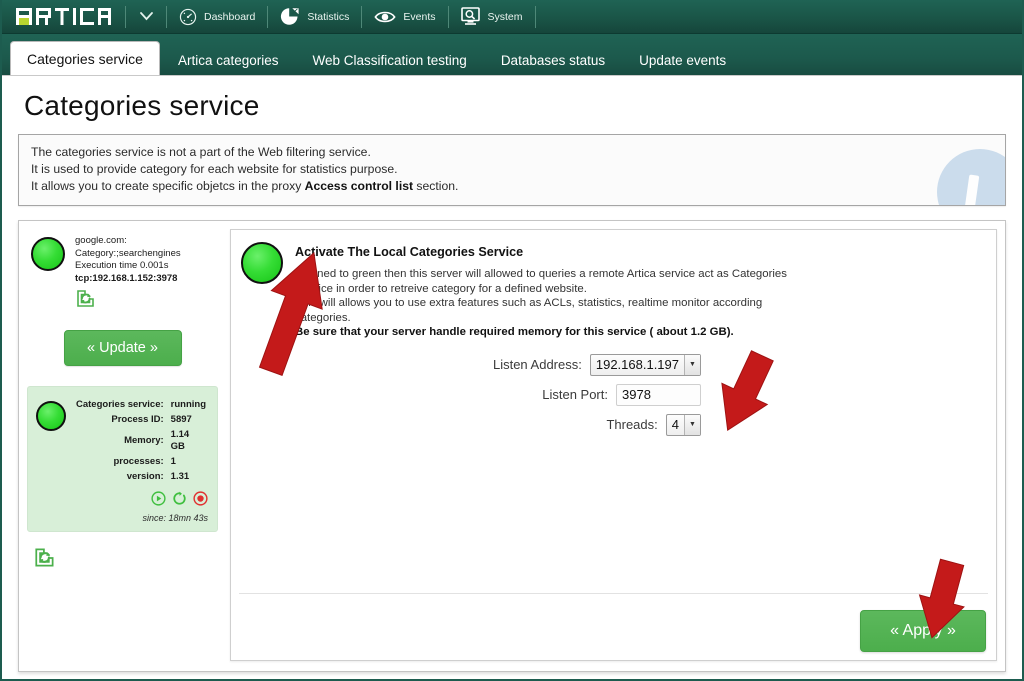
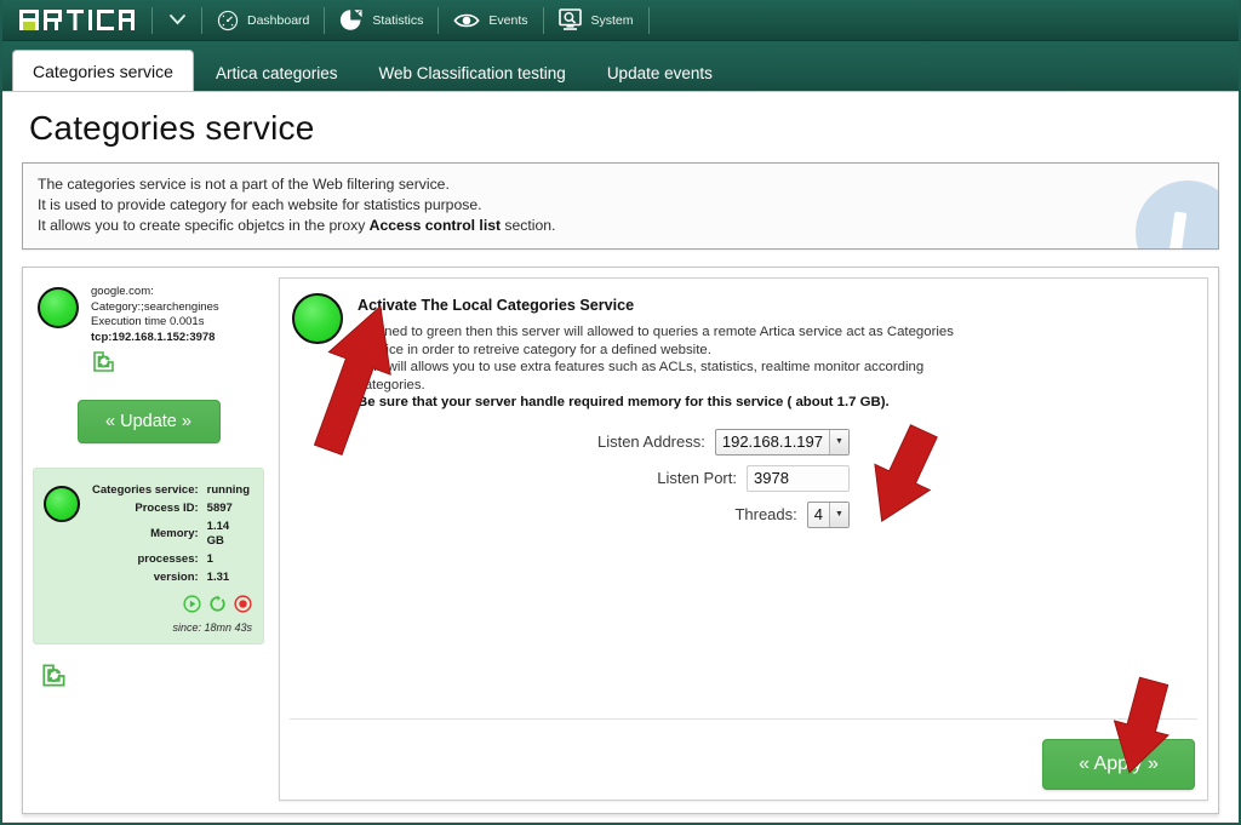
  Dashboard
  Statistics
  Events
  System
  Categories service
  Artica categories
  Web Classification testing
- Databases status
  Update events
  Categories service
  The categories service is not a part of the Web filtering service.
  It is used to provide category for each website for statistics purpose.
  It allows you to create specific objetcs in the proxy Access control list section.
  google.com:
  Category:;searchengines
  Execution time 0.001s
  tcp:192.168.1.152:3978
  « Update »
  Categories service:	running
  Process ID:	5897
  Memory:	1.14 GB
  processes:	1
  version:	1.31
  since: 18mn 43s
  Activate The Local Categories Service
  ned to green then this server will allowed to queries a remote Artica service act as Categories
  ice in order to retreive category for a defined website.
  will allows you to use extra features such as ACLs, statistics, realtime monitor according
  ategories.
- Be sure that your server handle required memory for this service ( about 1.2 GB).
+ Be sure that your server handle required memory for this service ( about 1.7 GB).
  Listen Address:
  192.168.1.197
  Listen Port:
  3978
  Threads:
  4
  « App »
